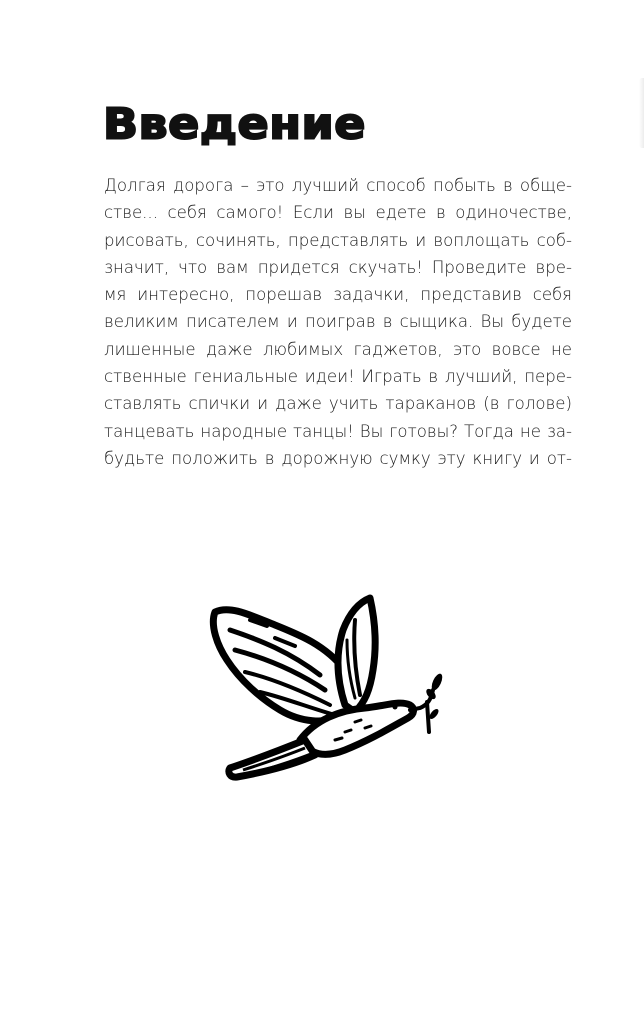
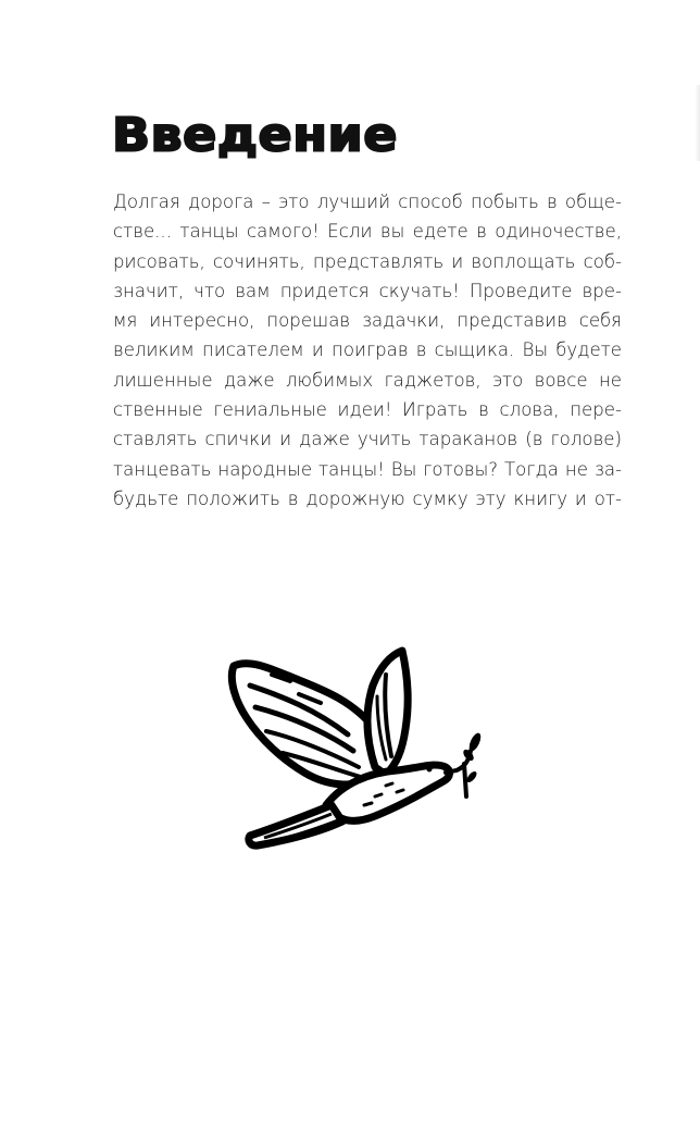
  Введение
  Долгая дорога – это лучший способ побыть в обще-
- стве... себя самого! Если вы едете в одиночестве,
+ стве... танцы самого! Если вы едете в одиночестве,
  рисовать, сочинять, представлять и воплощать соб-
  значит, что вам придется скучать! Проведите вре-
  мя интересно, порешав задачки, представив себя
  великим писателем и поиграв в сыщика. Вы будете
  лишенные даже любимых гаджетов, это вовсе не
- ственные гениальные идеи! Играть в лучший, пере-
+ ственные гениальные идеи! Играть в слова, пере-
  ставлять спички и даже учить тараканов (в голове)
  танцевать народные танцы! Вы готовы? Тогда не за-
  будьте положить в дорожную сумку эту книгу и от-
